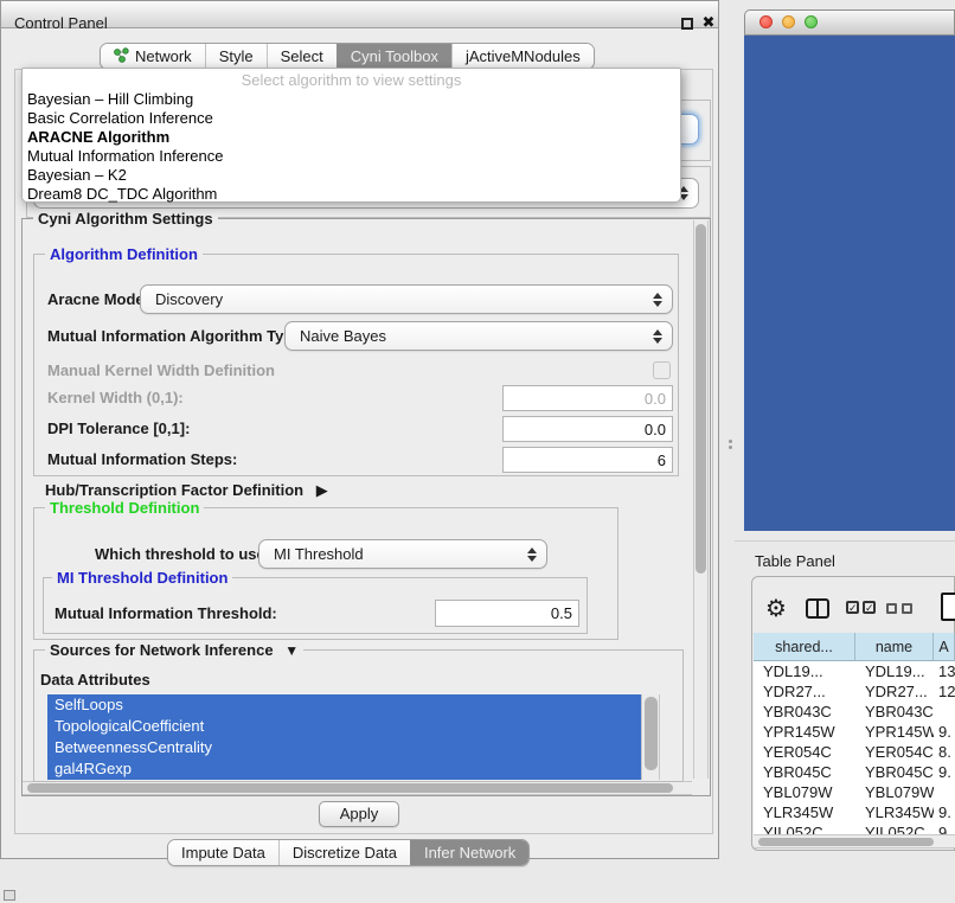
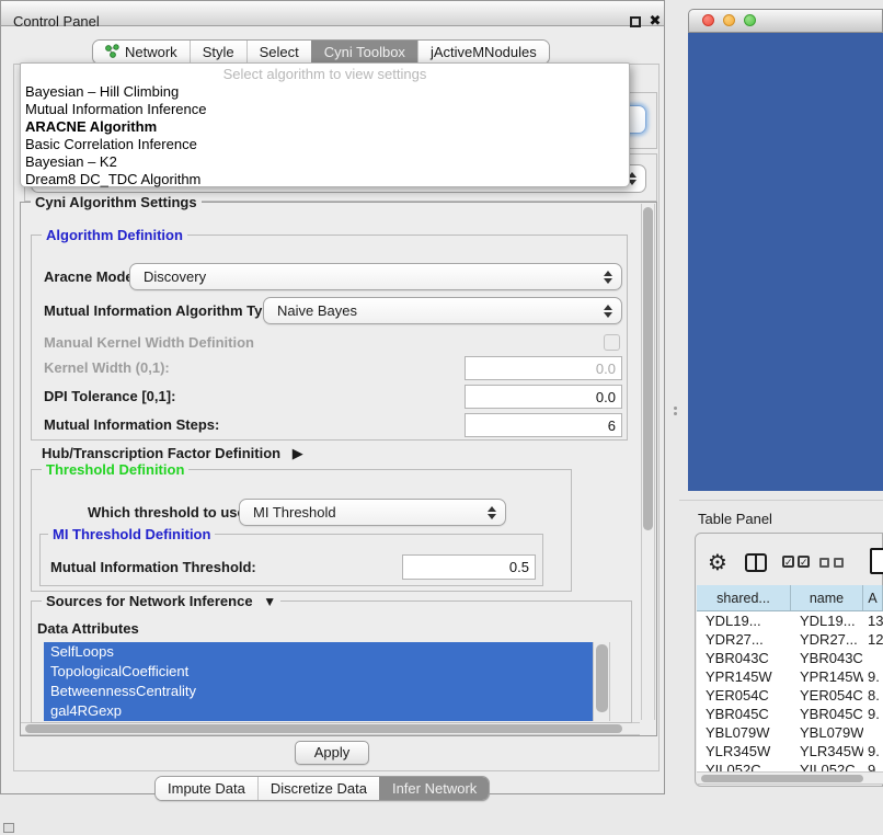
  Control Panel
  ✖
  Network
  Style
  Select
  Cyni Toolbox
  jActiveMNodules
  Select algorithm to view settings
  Bayesian – Hill Climbing
- Basic Correlation Inference
+ Mutual Information Inference
  ARACNE Algorithm
- Mutual Information Inference
+ Basic Correlation Inference
  Bayesian – K2
  Dream8 DC_TDC Algorithm
  Cyni Algorithm Settings
  Algorithm Definition
  Aracne Mod
  Discovery
  Mutual Information Algorithm Ty
  Naive Bayes
  Manual Kernel Width Definition
  Kernel Width (0,1):
  0.0
  DPI Tolerance [0,1]:
  0.0
  Mutual Information Steps:
  6
  Hub/Transcription Factor Definition ▶
  Threshold Definition
  Which threshold to us
  MI Threshold
  MI Threshold Definition
  Mutual Information Threshold:
  0.5
  Sources for Network Inference ▼
  Data Attributes
  SelfLoops
  TopologicalCoefficient
  BetweennessCentrality
  gal4RGexp
  Apply
  Impute Data
  Discretize Data
  Infer Network
  Table Panel
  ⚙
  ✓
  ✓
  shared...
  name
  A
  YDL19...
  YDL19...
  13
  YDR27...
  YDR27...
  12
  YBR043C
  YBR043C
  YPR145W
  YPR145W
  9.
  YER054C
  YER054C
  8.
  YBR045C
  YBR045C
  9.
  YBL079W
  YBL079W
  YLR345W
  YLR345W
  9.
  YIL052C
  YIL052C
  9
